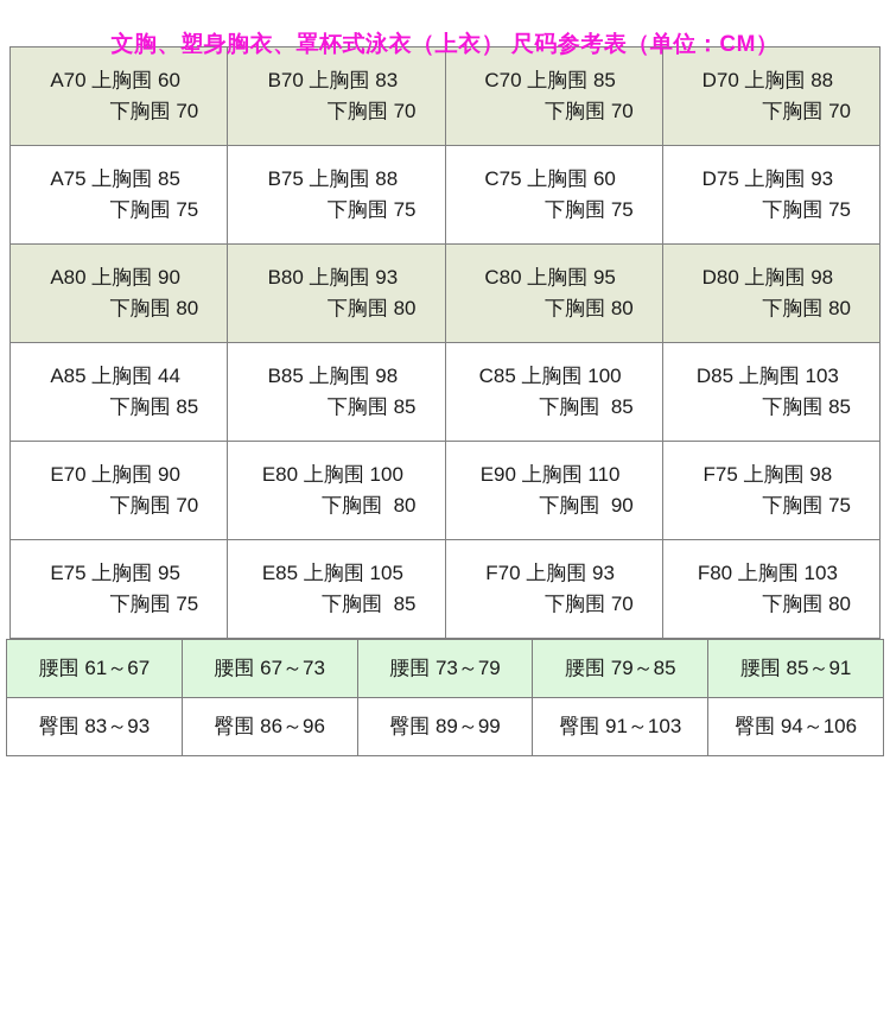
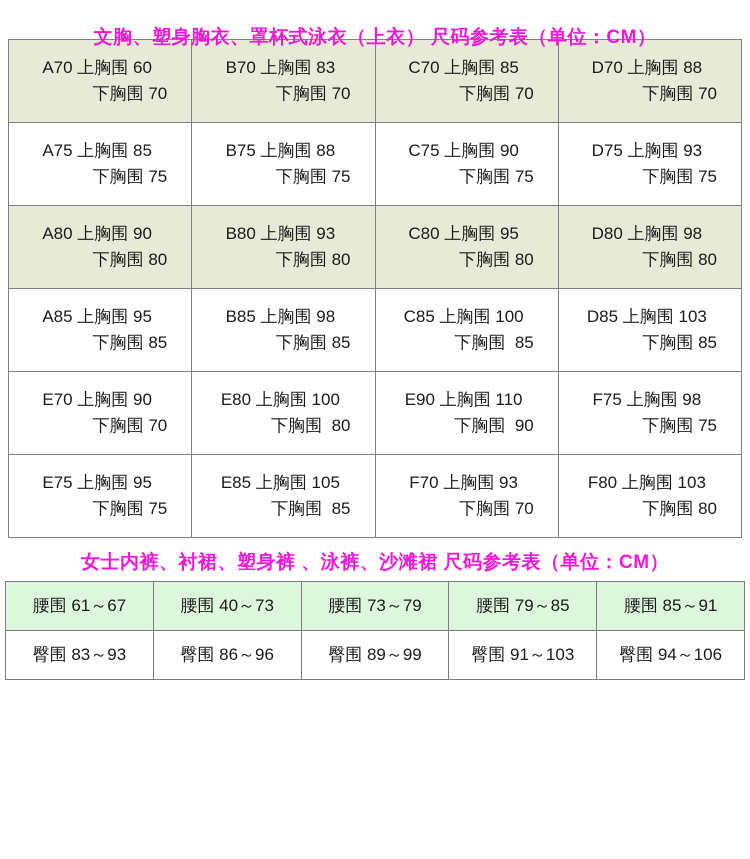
  文胸、塑身胸衣、罩杯式泳衣（上衣） 尺码参考表（单位：CM）
  A70 上胸围 60下胸围 70	B70 上胸围 83下胸围 70	C70 上胸围 85下胸围 70	D70 上胸围 88下胸围 70
- A75 上胸围 85下胸围 75	B75 上胸围 88下胸围 75	C75 上胸围 60下胸围 75	D75 上胸围 93下胸围 75
+ A75 上胸围 85下胸围 75	B75 上胸围 88下胸围 75	C75 上胸围 90下胸围 75	D75 上胸围 93下胸围 75
  A80 上胸围 90下胸围 80	B80 上胸围 93下胸围 80	C80 上胸围 95下胸围 80	D80 上胸围 98下胸围 80
- A85 上胸围 44下胸围 85	B85 上胸围 98下胸围 85	C85 上胸围 100下胸围 85	D85 上胸围 103下胸围 85
+ A85 上胸围 95下胸围 85	B85 上胸围 98下胸围 85	C85 上胸围 100下胸围 85	D85 上胸围 103下胸围 85
  E70 上胸围 90下胸围 70	E80 上胸围 100下胸围 80	E90 上胸围 110下胸围 90	F75 上胸围 98下胸围 75
  E75 上胸围 95下胸围 75	E85 上胸围 105下胸围 85	F70 上胸围 93下胸围 70	F80 上胸围 103下胸围 80
+ 女士内裤、衬裙、塑身裤 、泳裤、沙滩裙 尺码参考表（单位：CM）
- 腰围 61～67	腰围 67～73	腰围 73～79	腰围 79～85	腰围 85～91
+ 腰围 61～67	腰围 40～73	腰围 73～79	腰围 79～85	腰围 85～91
  臀围 83～93	臀围 86～96	臀围 89～99	臀围 91～103	臀围 94～106
